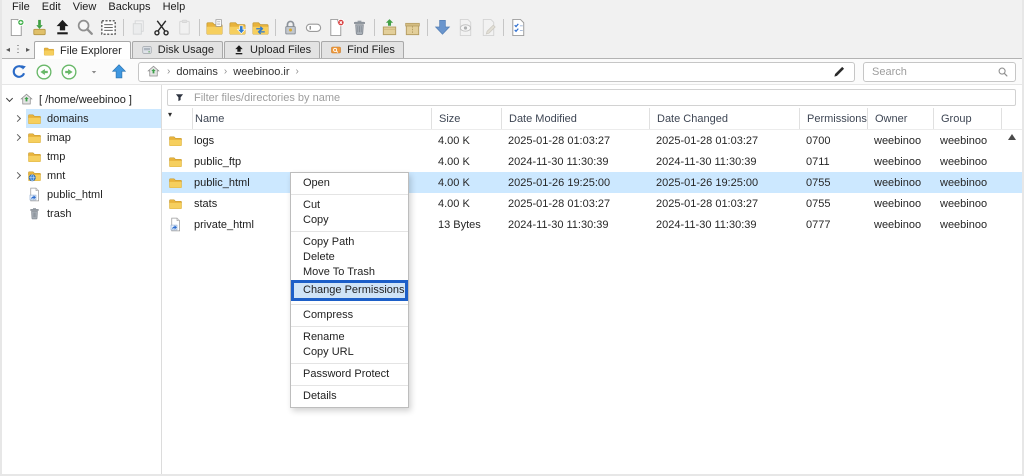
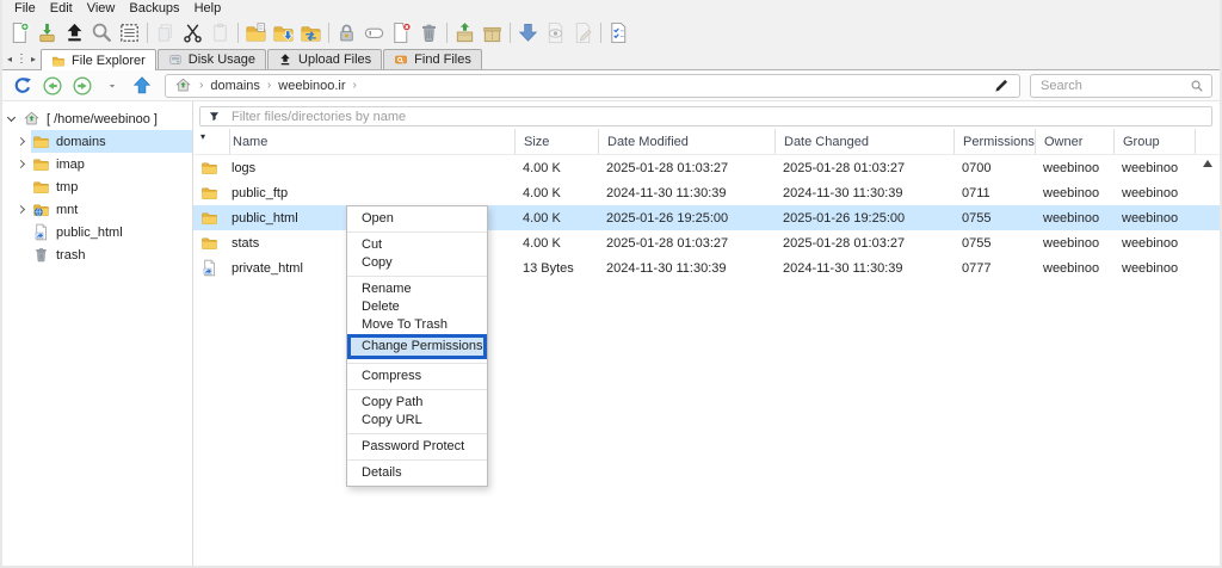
  File
  Edit
  View
  Backups
  Help
  ◂
  ⋮
  ▸
  File Explorer
  Disk Usage
  Upload Files
  Find Files
  ›
  domains
  ›
  weebinoo.ir
  ›
  Search
  [ /home/weebinoo ]
  domains
  imap
  tmp
  mnt
  public_html
  trash
  Filter files/directories by name
  ▾
  Name
  Size
  Date Modified
  Date Changed
  Permissions
  Owner
  Group
  logs
  4.00 K
  2025-01-28 01:03:27
  2025-01-28 01:03:27
  0700
  weebinoo
  weebinoo
  public_ftp
  4.00 K
  2024-11-30 11:30:39
  2024-11-30 11:30:39
  0711
  weebinoo
  weebinoo
  public_html
  4.00 K
  2025-01-26 19:25:00
  2025-01-26 19:25:00
  0755
  weebinoo
  weebinoo
  stats
  4.00 K
  2025-01-28 01:03:27
  2025-01-28 01:03:27
  0755
  weebinoo
  weebinoo
  private_html
  13 Bytes
  2024-11-30 11:30:39
  2024-11-30 11:30:39
  0777
  weebinoo
  weebinoo
  Open
  Cut
  Copy
- Copy Path
+ Rename
  Delete
  Move To Trash
  Change Permissions
  Compress
- Rename
+ Copy Path
  Copy URL
  Password Protect
  Details
